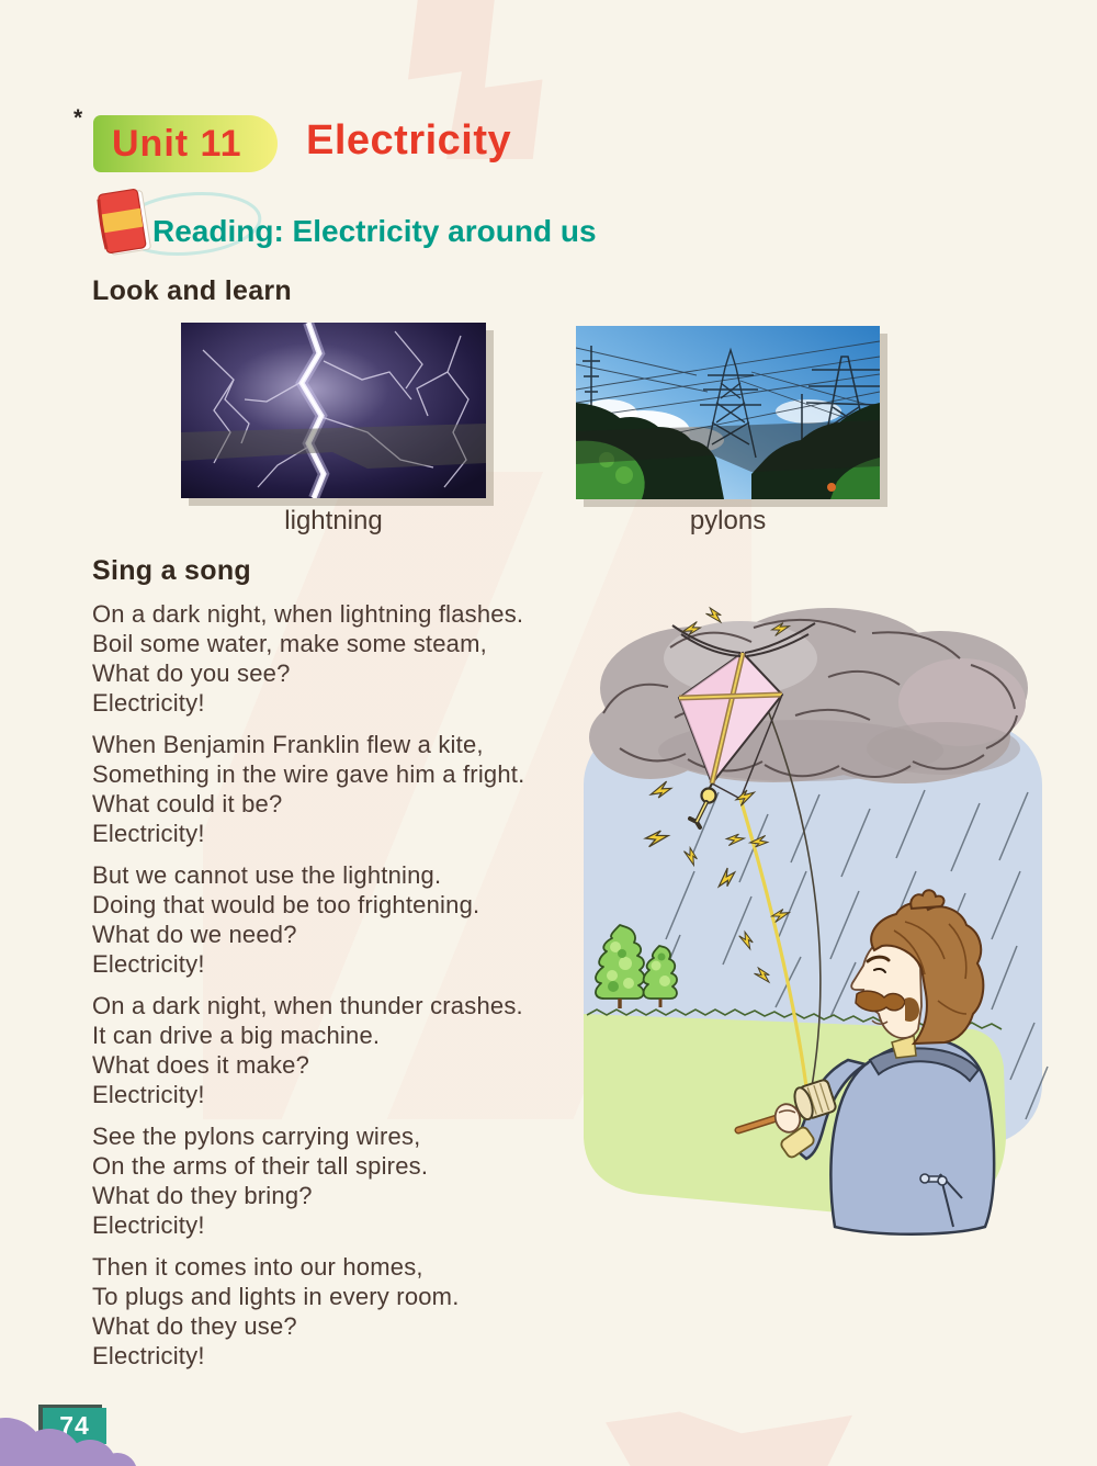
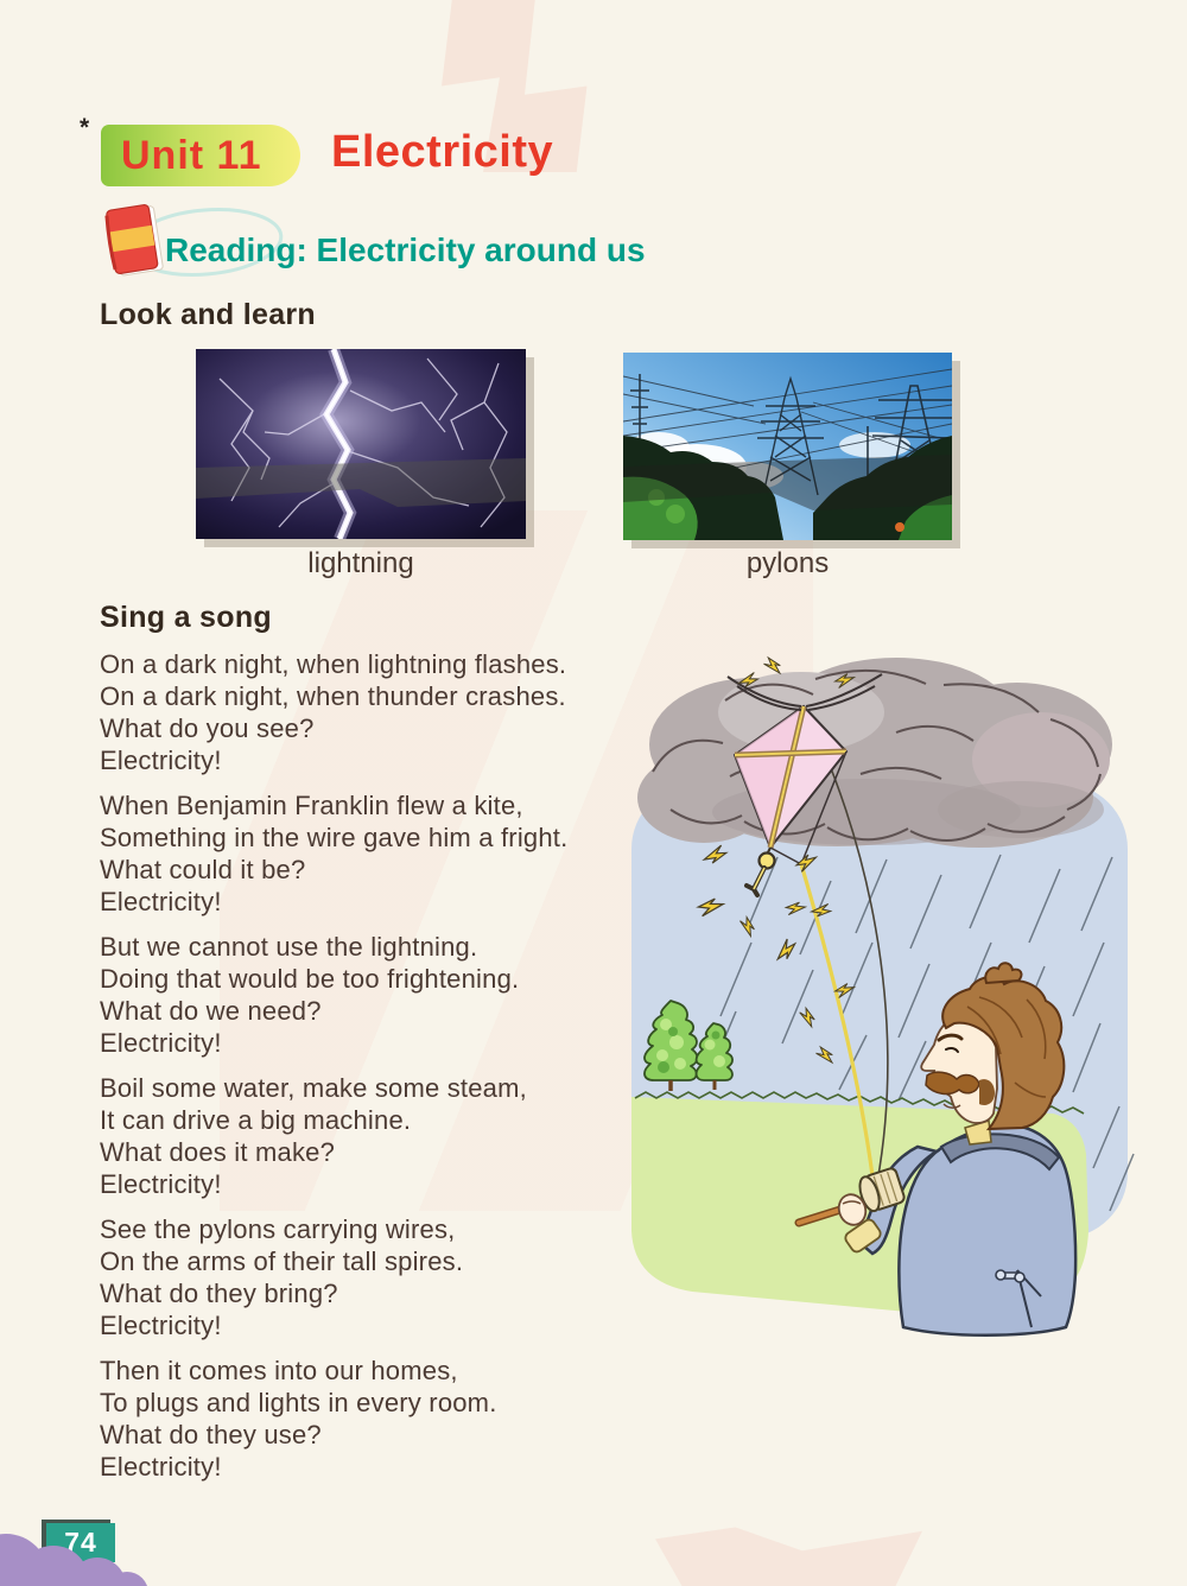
  *
  Unit 11
  Electricity
  Reading: Electricity around us
  Look and learn
  lightning
  pylons
  Sing a song
  On a dark night, when lightning flashes.
- Boil some water, make some steam,
+ On a dark night, when thunder crashes.
  What do you see?
  Electricity!
  When Benjamin Franklin flew a kite,
  Something in the wire gave him a fright.
  What could it be?
  Electricity!
  But we cannot use the lightning.
  Doing that would be too frightening.
  What do we need?
  Electricity!
- On a dark night, when thunder crashes.
+ Boil some water, make some steam,
  It can drive a big machine.
  What does it make?
  Electricity!
  See the pylons carrying wires,
  On the arms of their tall spires.
  What do they bring?
  Electricity!
  Then it comes into our homes,
  To plugs and lights in every room.
  What do they use?
  Electricity!
  74
